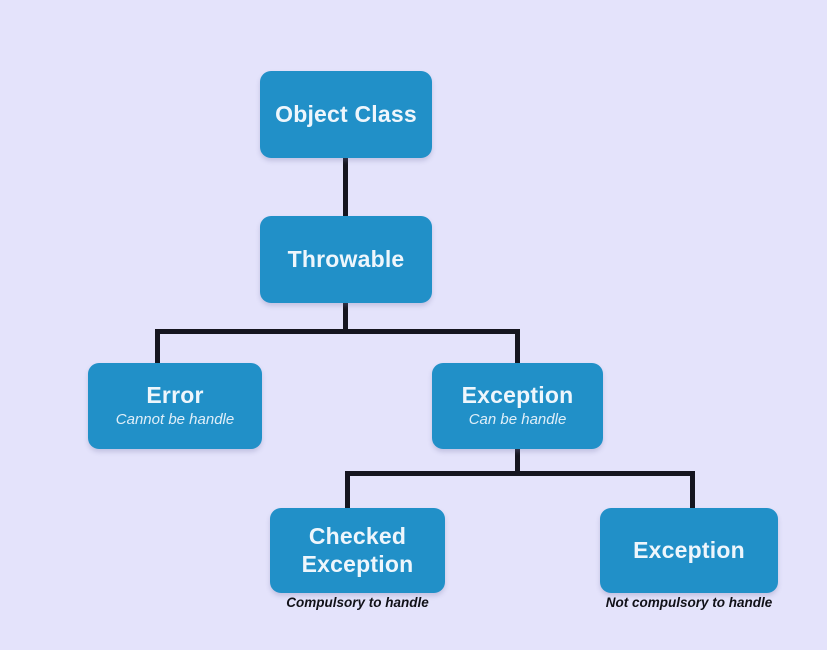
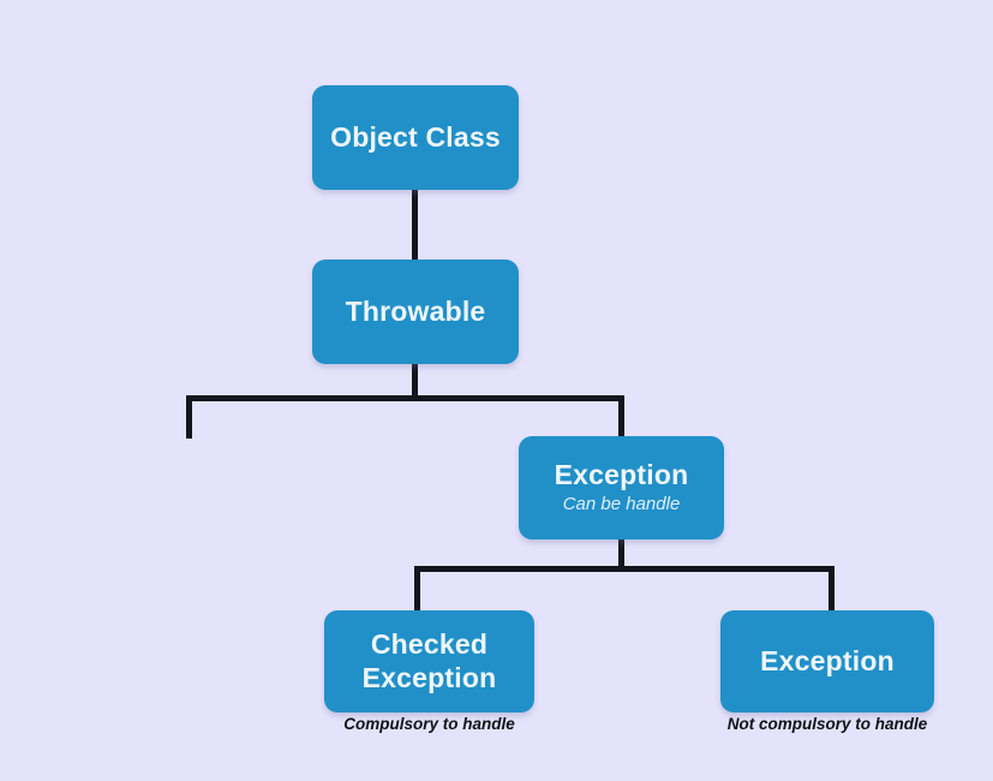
  Object Class
  Throwable
- Error
- Cannot be handle
  Exception
  Can be handle
  Checked
  Exception
  Exception
  Compulsory to handle
  Not compulsory to handle
